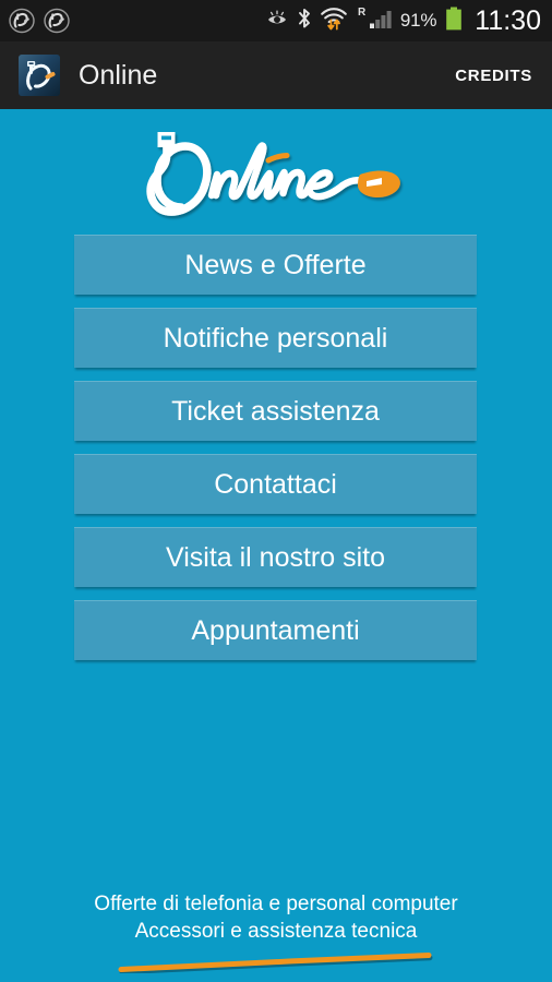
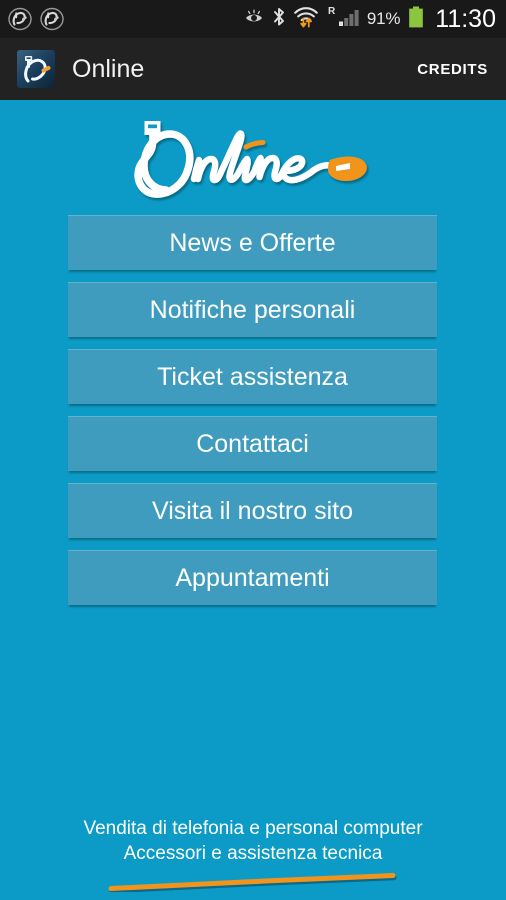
  R
  91%
  11:30
  Online
  CREDITS
  News e Offerte
  Notifiche personali
  Ticket assistenza
  Contattaci
  Visita il nostro sito
  Appuntamenti
- Offerte di telefonia e personal computer
+ Vendita di telefonia e personal computer
  Accessori e assistenza tecnica
